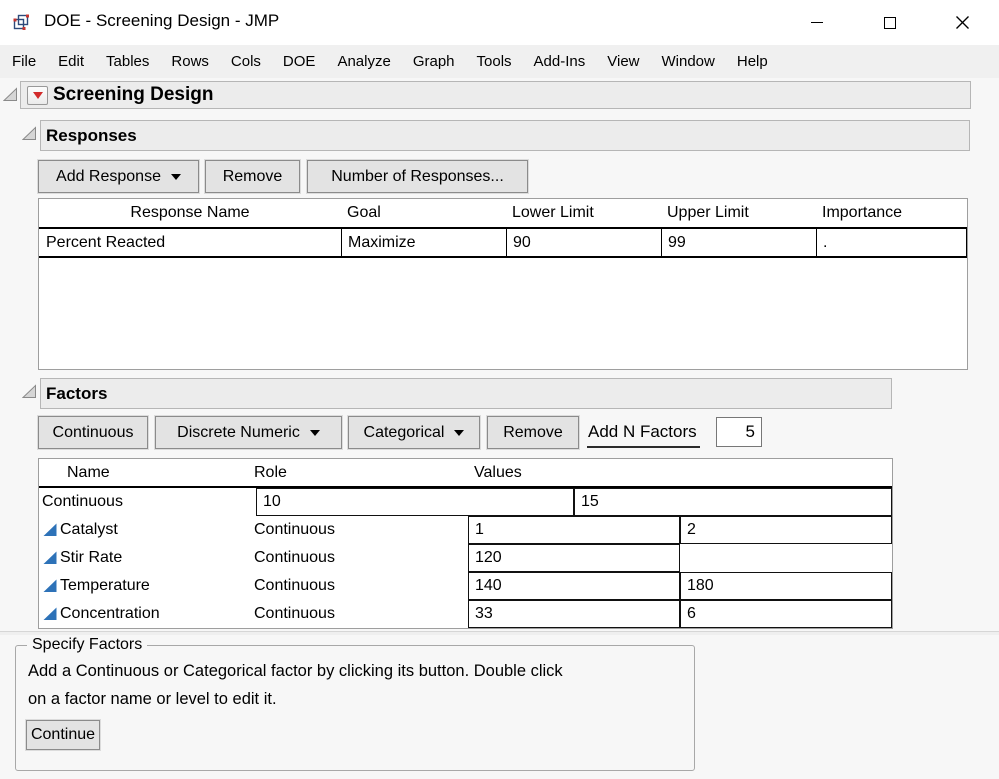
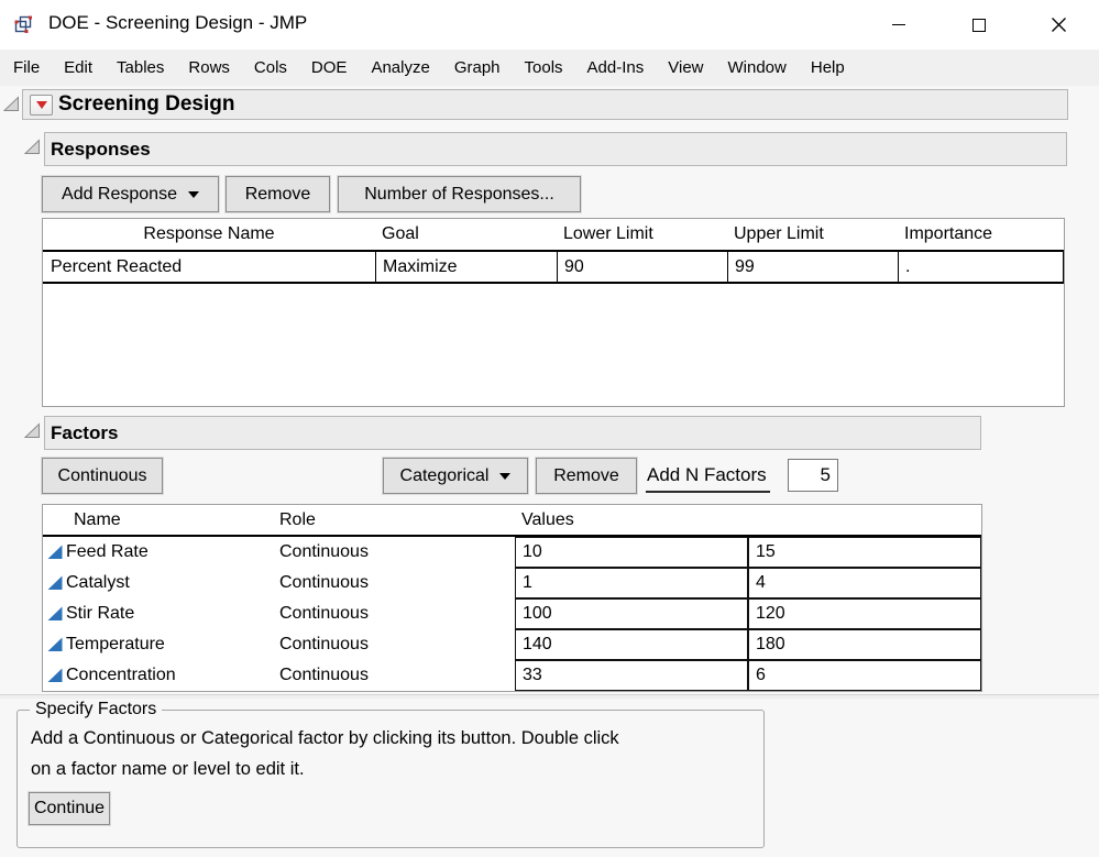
  DOE - Screening Design - JMP
  File
  Edit
  Tables
  Rows
  Cols
  DOE
  Analyze
  Graph
  Tools
  Add-Ins
  View
  Window
  Help
  Screening Design
  Responses
  Add Response
  Remove
  Number of Responses...
  Response Name
  Goal
  Lower Limit
  Upper Limit
  Importance
  Percent Reacted
  Maximize
  90
  99
  .
  Factors
  Continuous
- Discrete Numeric
  Categorical
  Remove
  Add N Factors
  5
  Name
  Role
  Values
+ Feed Rate
  Continuous
  10
  15
  Catalyst
  Continuous
  1
- 2
+ 4
  Stir Rate
  Continuous
+ 100
  120
  Temperature
  Continuous
  140
  180
  Concentration
  Continuous
  33
  6
  Specify Factors
  Add a Continuous or Categorical factor by clicking its button. Double click
  on a factor name or level to edit it.
  Continue
